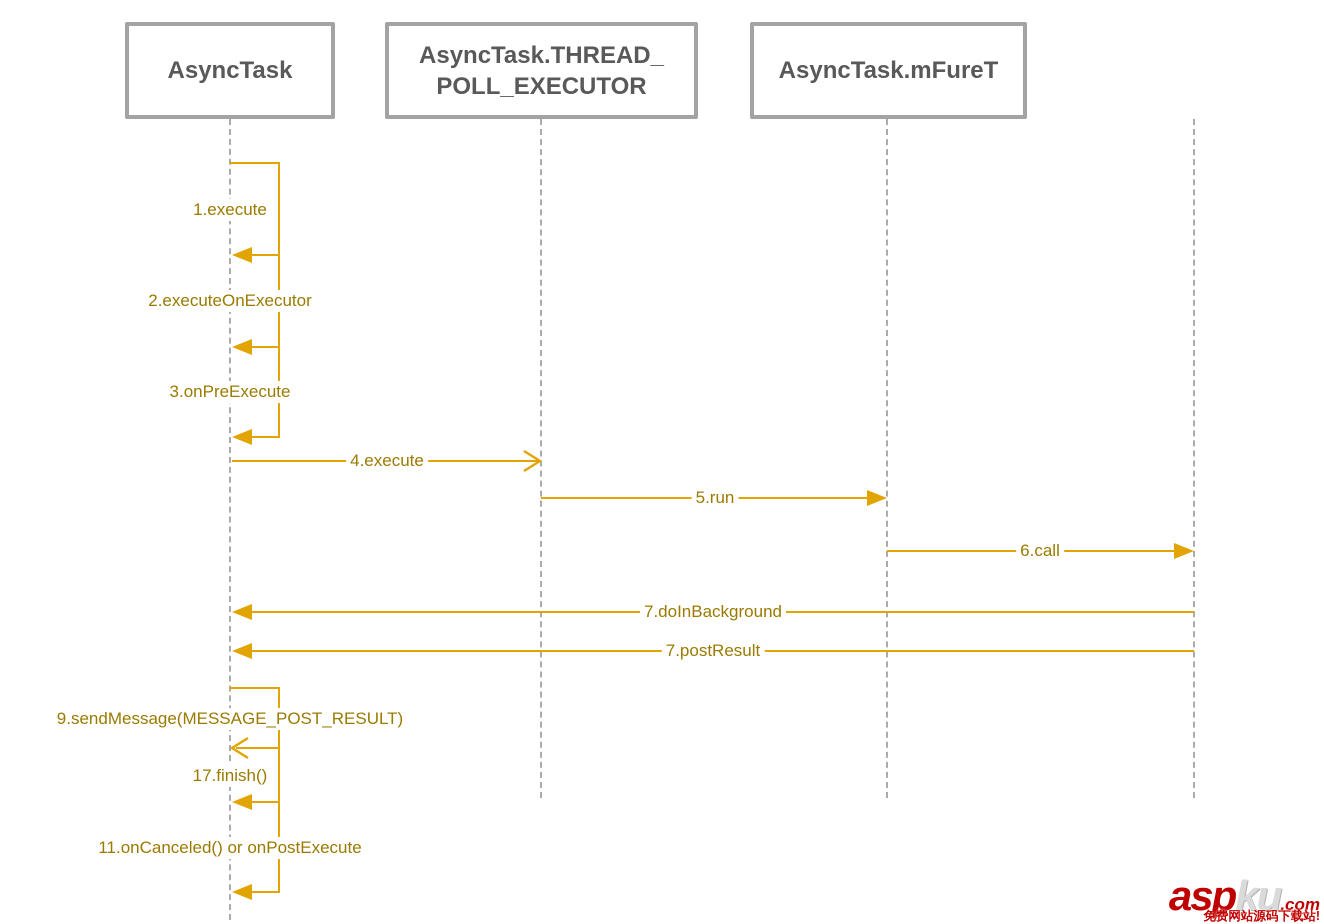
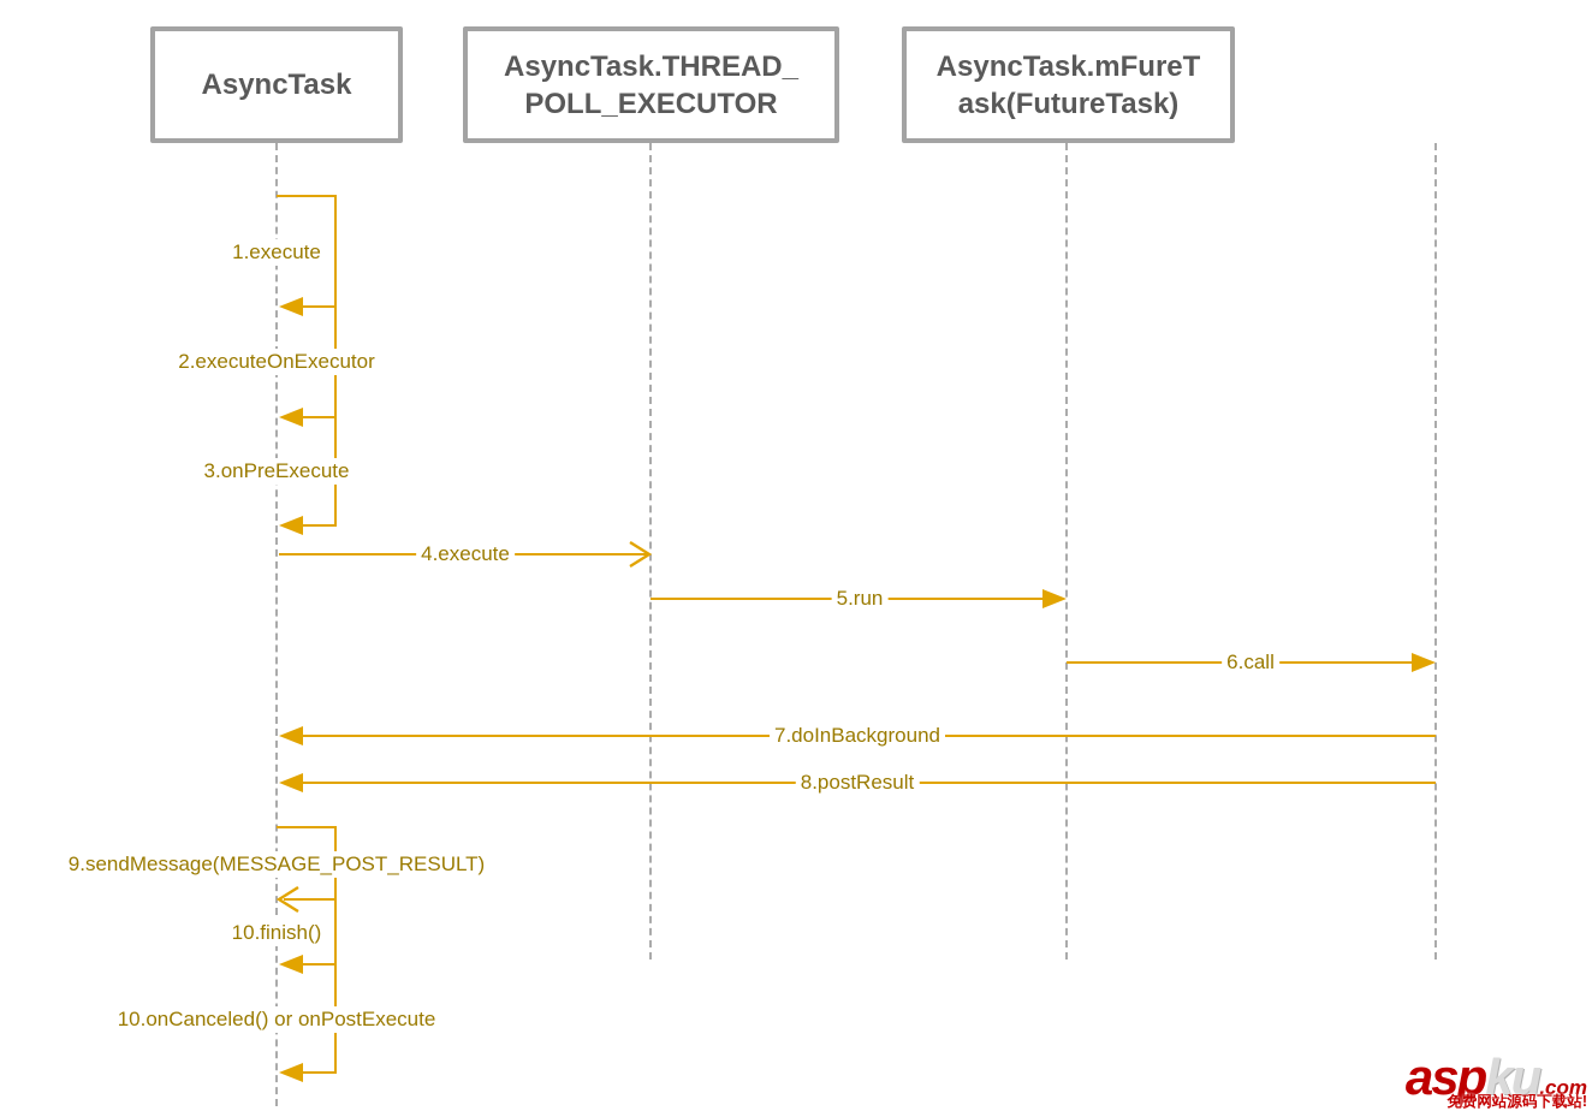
  AsyncTask
  AsyncTask.THREAD_
  POLL_EXECUTOR
  AsyncTask.mFureT
+ ask(FutureTask)
  1.execute
  2.executeOnExecutor
  3.onPreExecute
  4.execute
  5.run
  6.call
  7.doInBackground
- 7.postResult
+ 8.postResult
  9.sendMessage(MESSAGE_POST_RESULT)
- 17.finish()
+ 10.finish()
- 11.onCanceled() or onPostExecute
+ 10.onCanceled() or onPostExecute
  aspku.com
  免费网站源码下载站!
